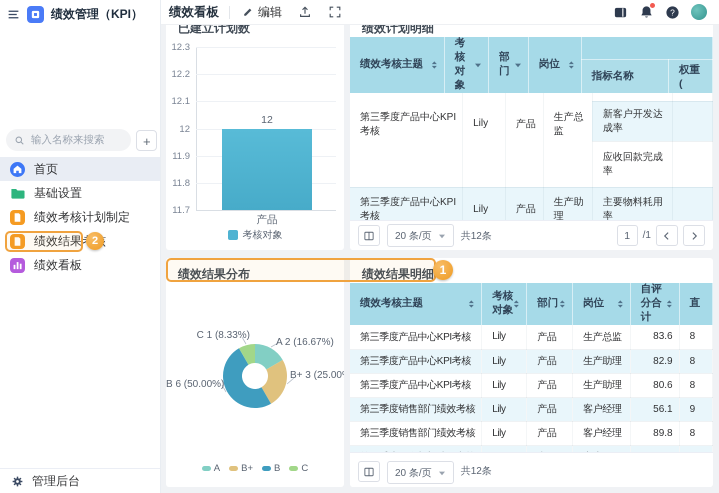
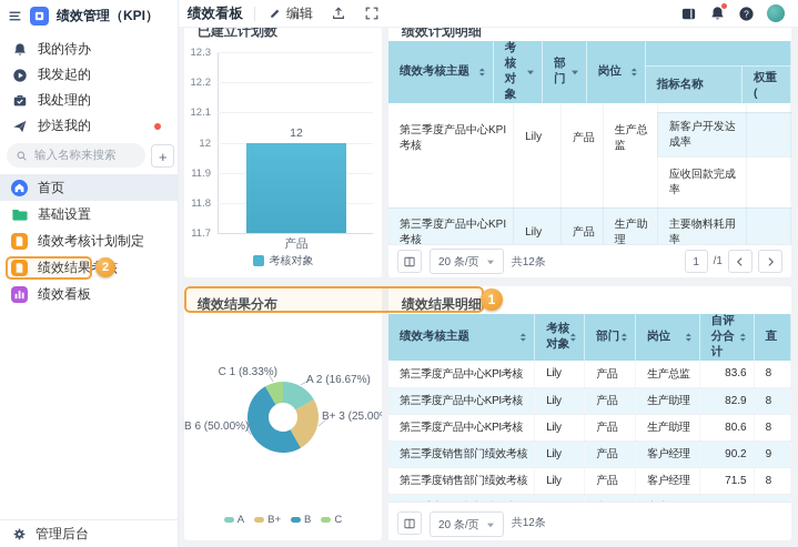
  绩效管理（KPI）
+ 我的待办
+ 我发起的
+ 我处理的
+ 抄送我的
  输入名称来搜索
  +
  首页
  基础设置
  绩效考核计划制定
  绩效看板
  管理后台
  2
  绩效看板
  编辑
  ?
  已建立计划数
  11.7
  11.8
  11.9
  12
  12.1
  12.2
  12.3
  12
  产品
  考核对象
  绩效计划明细
  第三季度产品中心KPI考核	Lily	产品	生产总监
  新客户开发达成率
  应收回款完成率
  第三季度产品中心KPI考核	Lily	产品	生产助理	主要物料耗用率
  绩效考核主题	考核对象	部门	岗位
  指标名称	权重 (
  20 条/页
  共12条
  1
  /1
  绩效结果分布
  A 2 (16.67%)
  B+ 3 (25.00
  B 6 (50.00%)
  C 1 (8.33%)
  A
  B+
  B
  C
  绩效结果明细
  绩效考核主题	考核对象	部门	岗位	自评分合计	直
  第三季度产品中心KPI考核	Lily	产品	生产总监	83.6	8
  第三季度产品中心KPI考核	Lily	产品	生产助理	82.9	8
  第三季度产品中心KPI考核	Lily	产品	生产助理	80.6	8
- 第三季度销售部门绩效考核	Lily	产品	客户经理	56.1	9
+ 第三季度销售部门绩效考核	Lily	产品	客户经理	90.2	9
- 第三季度销售部门绩效考核	Lily	产品	客户经理	89.8	8
+ 第三季度销售部门绩效考核	Lily	产品	客户经理	71.5	8
  20 条/页
  共12条
  1
